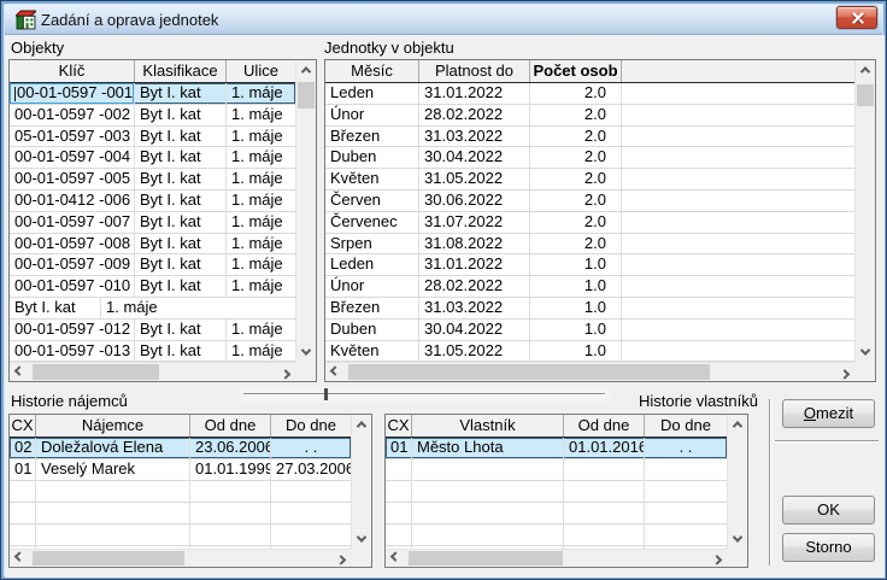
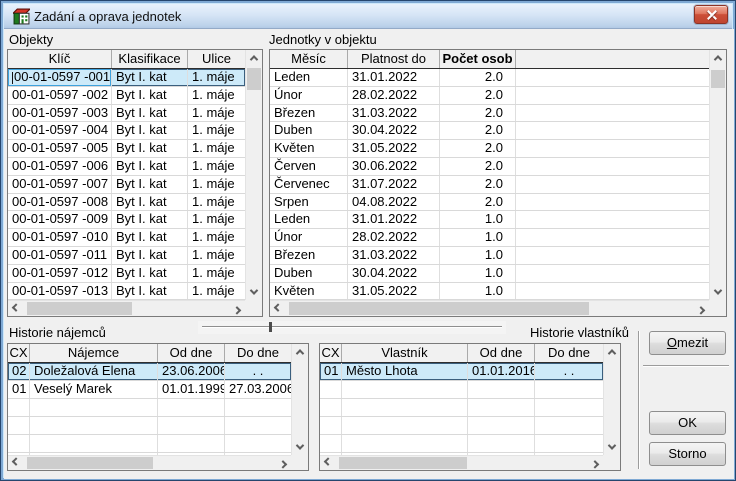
  Zadání a oprava jednotek
  Objekty
  Jednotky v objektu
  Historie nájemců
  Historie vlastníků
  Klíč
  Klasifikace
  Ulice
  00-01-0597 -001
  Byt I. kat
  1. máje
  00-01-0597 -002
  Byt I. kat
  1. máje
- 05-01-0597 -003
+ 00-01-0597 -003
  Byt I. kat
  1. máje
  00-01-0597 -004
  Byt I. kat
  1. máje
  00-01-0597 -005
  Byt I. kat
  1. máje
- 00-01-0412 -006
+ 00-01-0597 -006
  Byt I. kat
  1. máje
  00-01-0597 -007
  Byt I. kat
  1. máje
  00-01-0597 -008
  Byt I. kat
  1. máje
  00-01-0597 -009
  Byt I. kat
  1. máje
  00-01-0597 -010
  Byt I. kat
  1. máje
+ 00-01-0597 -011
  Byt I. kat
  1. máje
  00-01-0597 -012
  Byt I. kat
  1. máje
  00-01-0597 -013
  Byt I. kat
  1. máje
  Měsíc
  Platnost do
  Počet osob
  Leden
  31.01.2022
  2.0
  Únor
  28.02.2022
  2.0
  Březen
  31.03.2022
  2.0
  Duben
  30.04.2022
  2.0
  Květen
  31.05.2022
  2.0
  Červen
  30.06.2022
  2.0
  Červenec
  31.07.2022
  2.0
  Srpen
- 31.08.2022
+ 04.08.2022
  2.0
  Leden
  31.01.2022
  1.0
  Únor
  28.02.2022
  1.0
  Březen
  31.03.2022
  1.0
  Duben
  30.04.2022
  1.0
  Květen
  31.05.2022
  1.0
  CX
  Nájemce
  Od dne
  Do dne
  02
  Doležalová Elena
  23.06.2006
  . .
  01
  Veselý Marek
  01.01.1999
  27.03.200
  CX
  Vlastník
  Od dne
  Do dne
  01
  Město Lhota
  01.01.2016
  . .
  Omezit
  OK
  Storno
